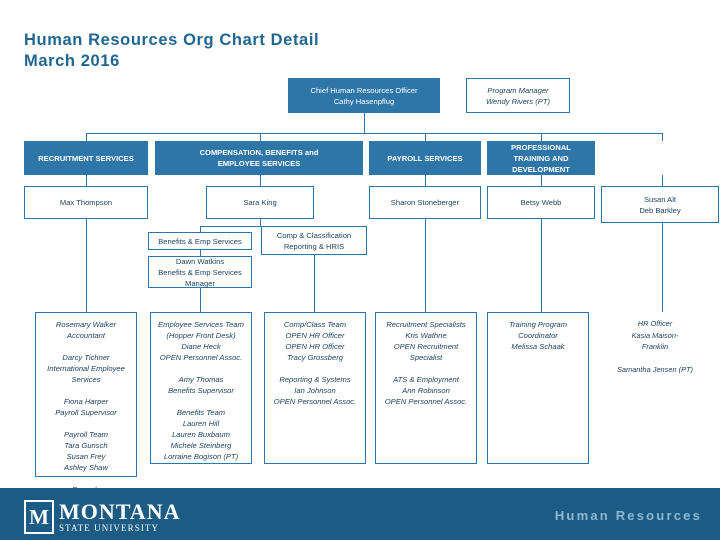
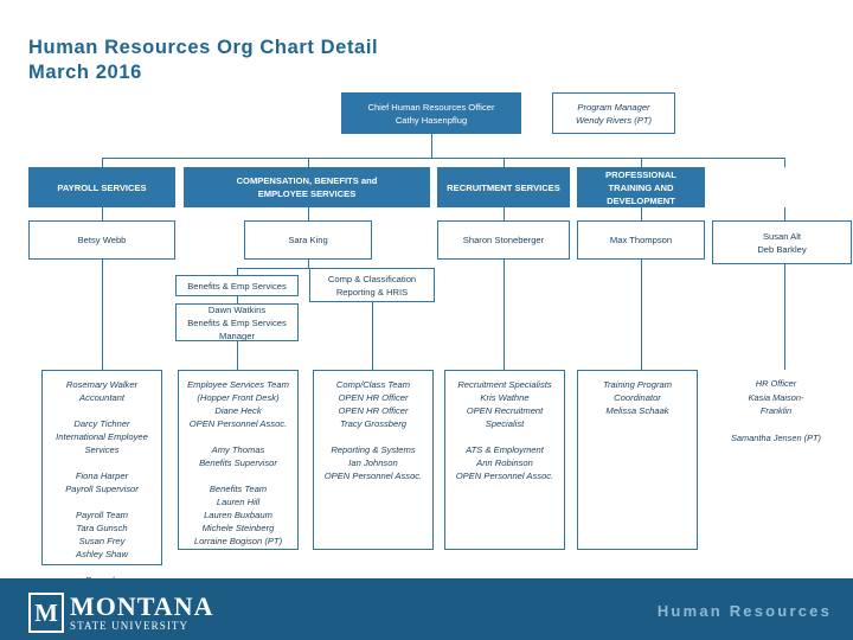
  Human Resources Org Chart Detail
  March 2016
  Chief Human Resources Officer
  Cathy Hasenpflug
  Program Manager
  Wendy Rivers (PT)
- RECRUITMENT SERVICES
+ PAYROLL SERVICES
  COMPENSATION, BENEFITS and
  EMPLOYEE SERVICES
- PAYROLL SERVICES
+ RECRUITMENT SERVICES
  PROFESSIONAL
  TRAINING AND
  DEVELOPMENT
- Max Thompson
+ Betsy Webb
  Sara King
  Sharon Stoneberger
- Betsy Webb
+ Max Thompson
  Susan Alt
  Deb Barkley
  Benefits & Emp Services
  Comp & Classification
  Reporting & HRIS
  Dawn Watkins
  Benefits & Emp Services
  Manager
  Rosemary Walker
  Accountant
  Darcy Tichner
  International Employee
  Services
  Fiona Harper
  Payroll Supervisor
  Payroll Team
  Tara Gunsch
  Susan Frey
  Ashley Shaw
  Employee Services Team
  (Hopper Front Desk)
  Diane Heck
  OPEN Personnel Assoc.
  Amy Thomas
  Benefits Supervisor
  Benefits Team
  Lauren Hill
  Lauren Buxbaum
  Michele Steinberg
  Lorraine Bogison (PT)
  Comp/Class Team
  OPEN HR Officer
  OPEN HR Officer
  Tracy Grossberg
  Reporting & Systems
  Ian Johnson
  OPEN Personnel Assoc.
  Recruitment Specialists
  Kris Wathne
  OPEN Recruitment
  Specialist
  ATS & Employment
  Ann Robinson
  OPEN Personnel Assoc.
  Training Program
  Coordinator
  Melissa Schaak
  HR Officer
  Kasia Maison-
  Franklin
  Samantha Jensen (PT)
  M
  MONTANA
  STATE UNIVERSITY
  Human Resources
